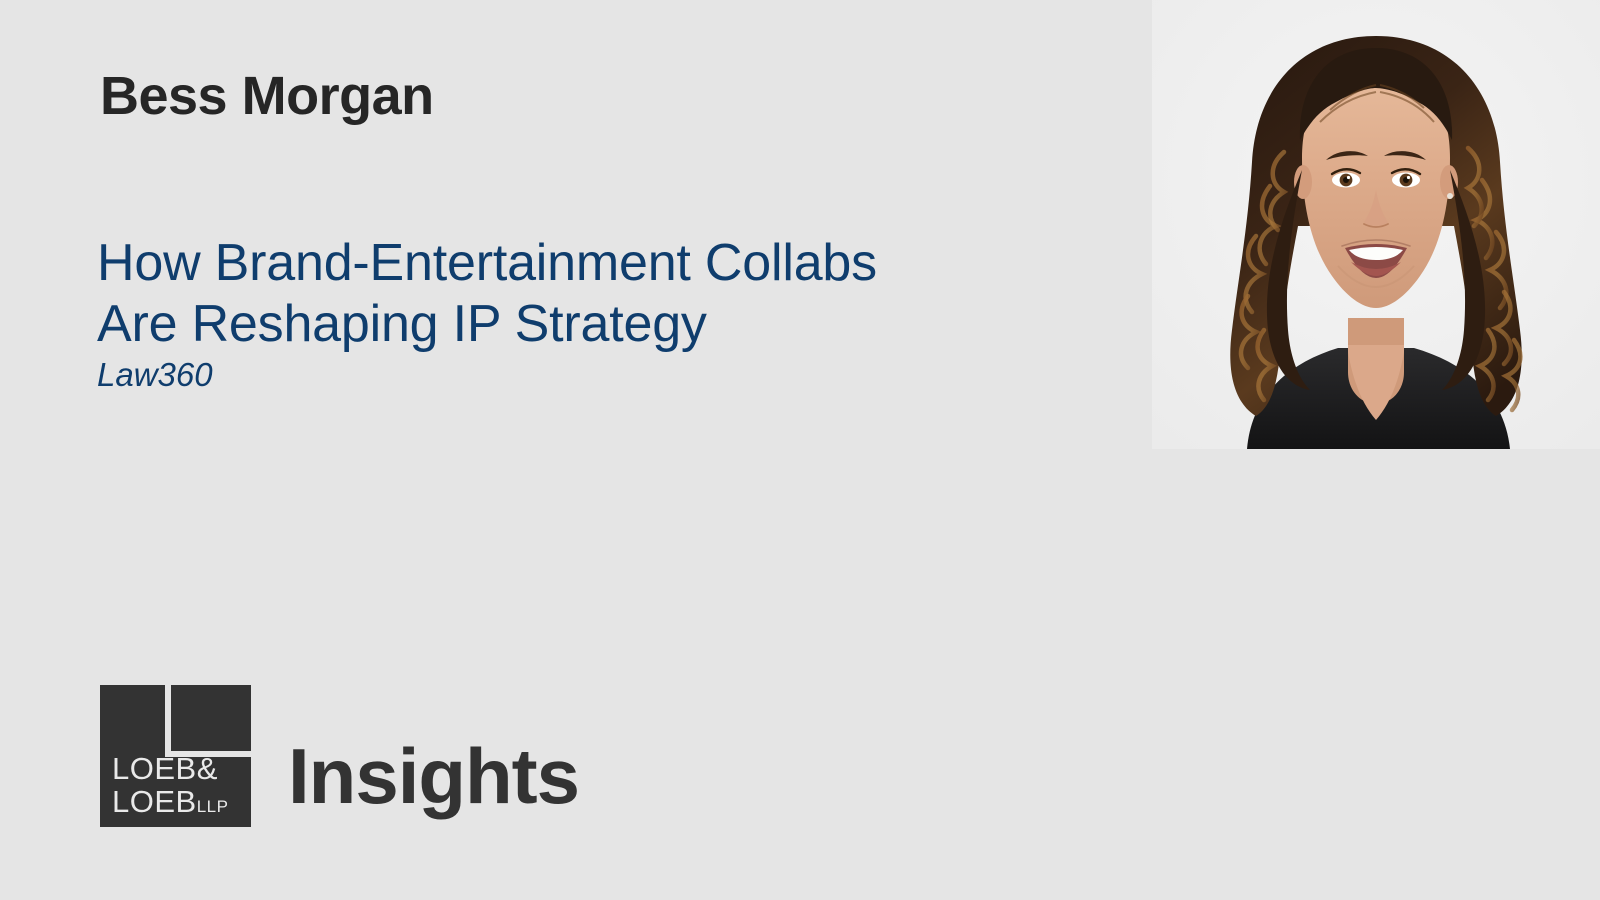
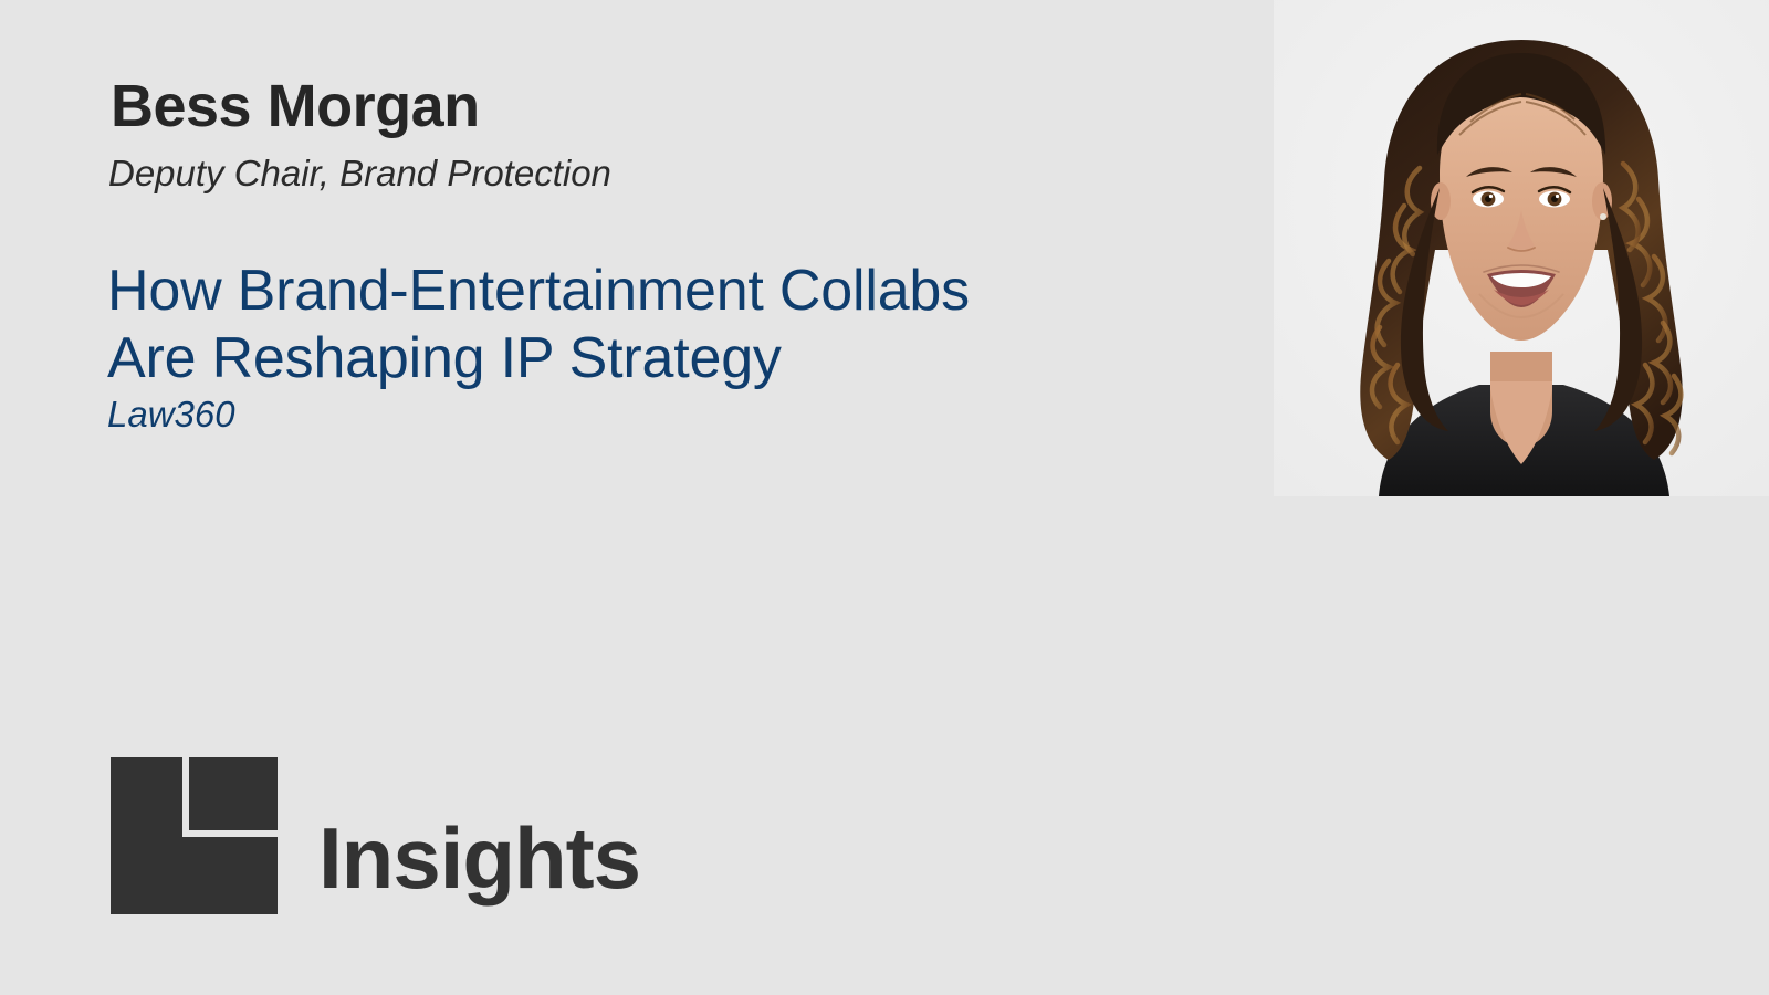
  Bess Morgan
+ Deputy Chair, Brand Protection
  How Brand-Entertainment Collabs
  Are Reshaping IP Strategy
  Law360
- LOEB&
- LOEBLLP
  Insights
